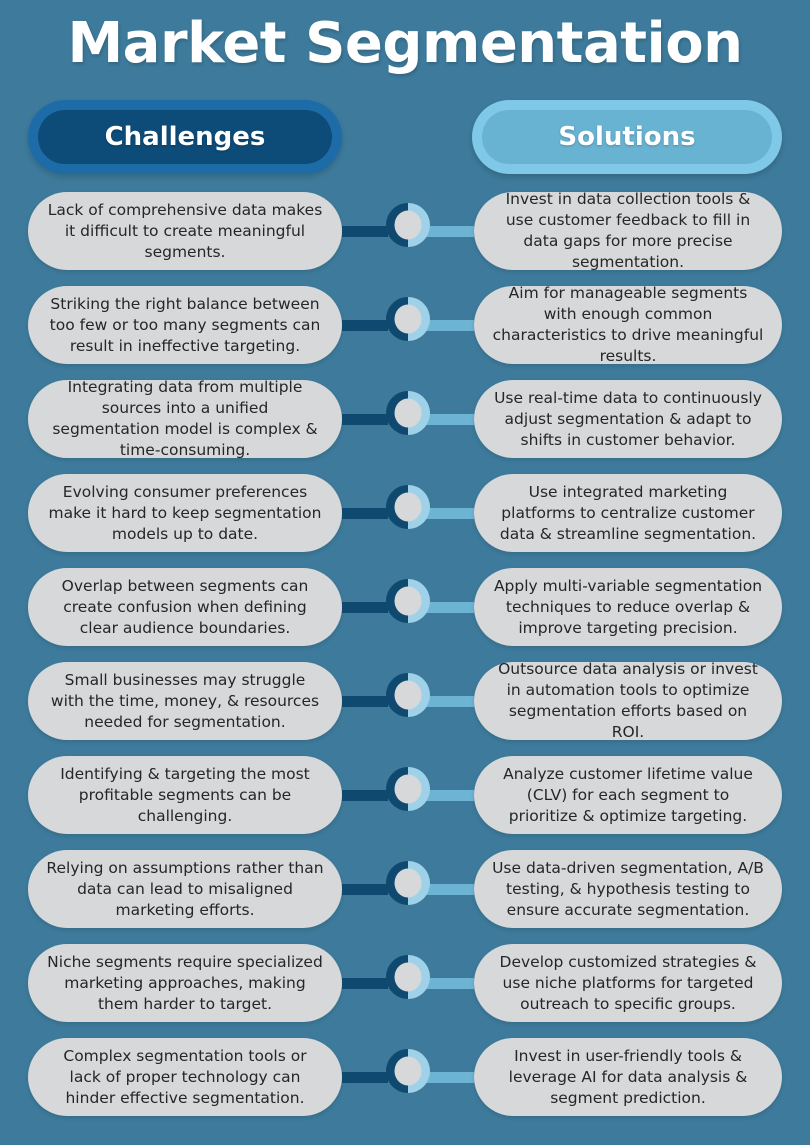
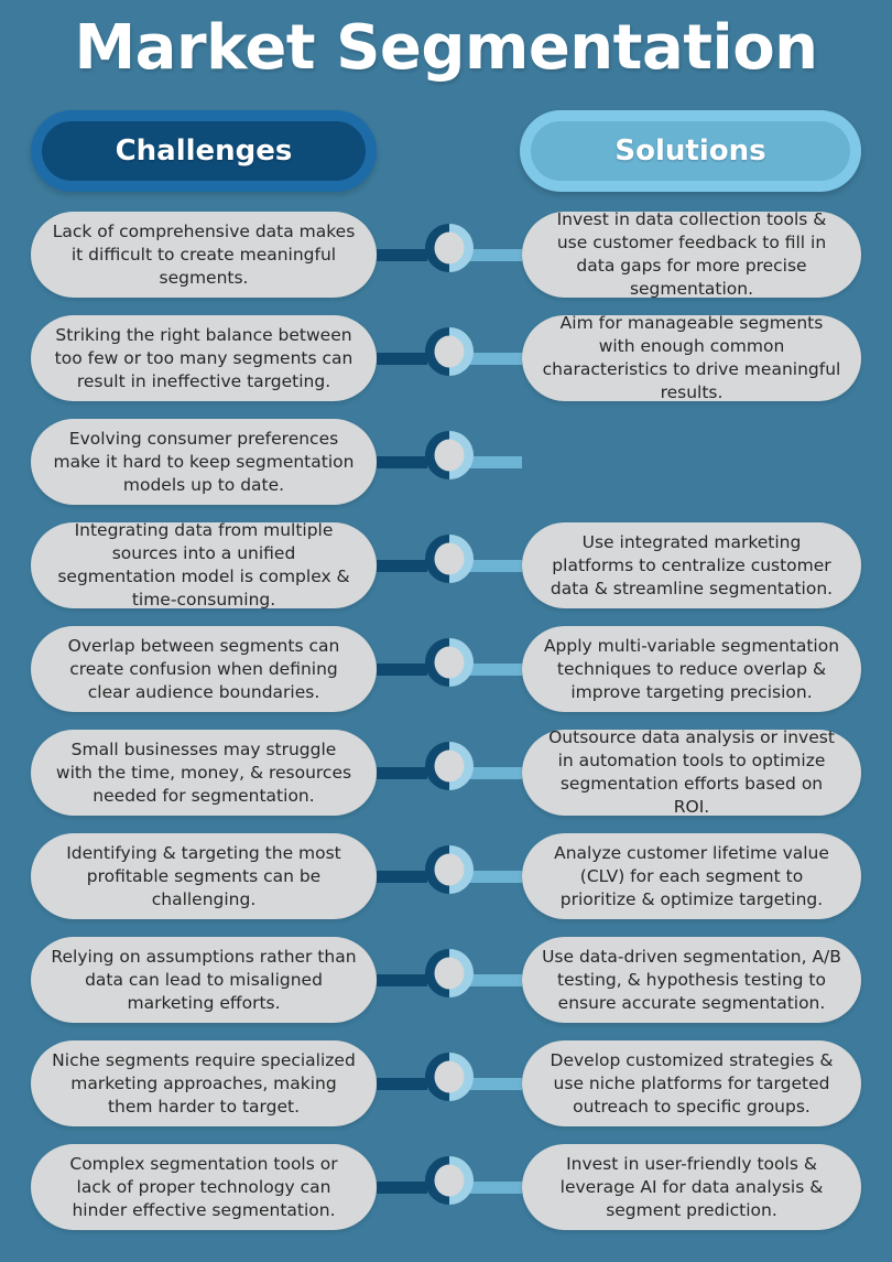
  Market Segmentation
  Challenges
  Solutions
  Lack of comprehensive data makes it difficult to create meaningful segments.
  Invest in data collection tools & use customer feedback to fill in data gaps for more precise segmentation.
  Striking the right balance between too few or too many segments can result in ineffective targeting.
  Aim for manageable segments with enough common characteristics to drive meaningful results.
- Integrating data from multiple sources into a unified segmentation model is complex & time-consuming.
+ Evolving consumer preferences make it hard to keep segmentation models up to date.
- Use real-time data to continuously adjust segmentation & adapt to shifts in customer behavior.
- Evolving consumer preferences make it hard to keep segmentation models up to date.
+ Integrating data from multiple sources into a unified segmentation model is complex & time-consuming.
  Use integrated marketing platforms to centralize customer data & streamline segmentation.
  Overlap between segments can create confusion when defining clear audience boundaries.
  Apply multi-variable segmentation techniques to reduce overlap & improve targeting precision.
  Small businesses may struggle with the time, money, & resources needed for segmentation.
  Outsource data analysis or invest in automation tools to optimize segmentation efforts based on ROI.
  Identifying & targeting the most profitable segments can be challenging.
  Analyze customer lifetime value (CLV) for each segment to prioritize & optimize targeting.
  Relying on assumptions rather than data can lead to misaligned marketing efforts.
  Use data-driven segmentation, A/B testing, & hypothesis testing to ensure accurate segmentation.
  Niche segments require specialized marketing approaches, making them harder to target.
  Develop customized strategies & use niche platforms for targeted outreach to specific groups.
  Complex segmentation tools or lack of proper technology can hinder effective segmentation.
  Invest in user-friendly tools & leverage AI for data analysis & segment prediction.
